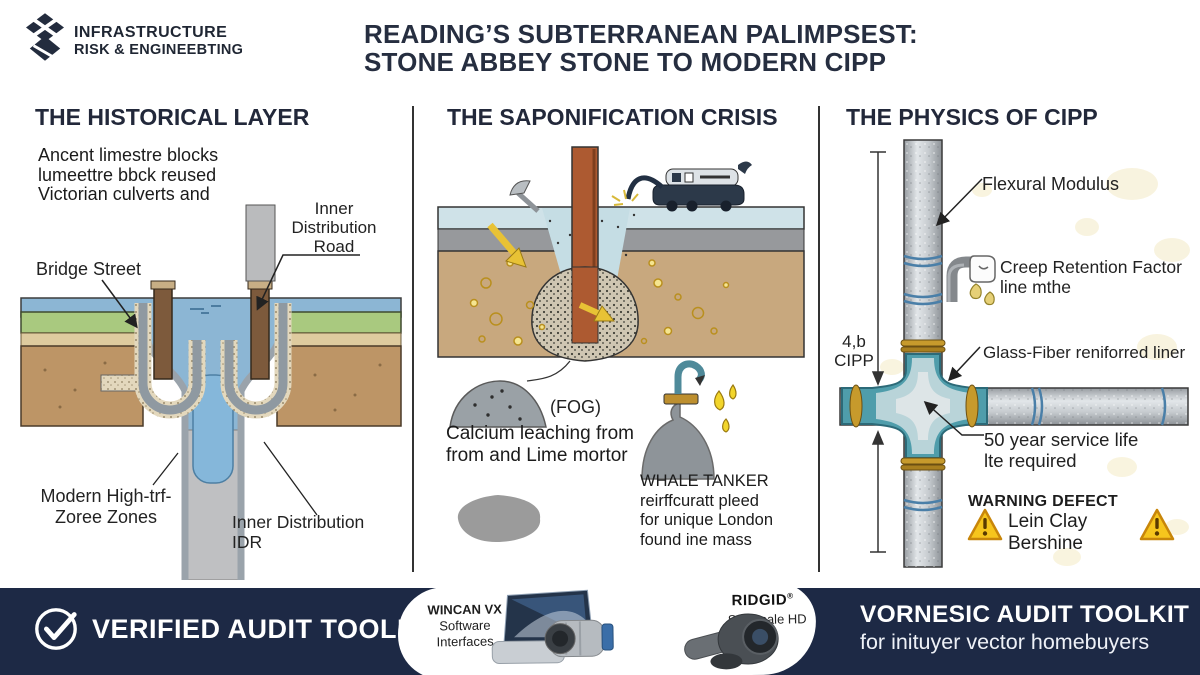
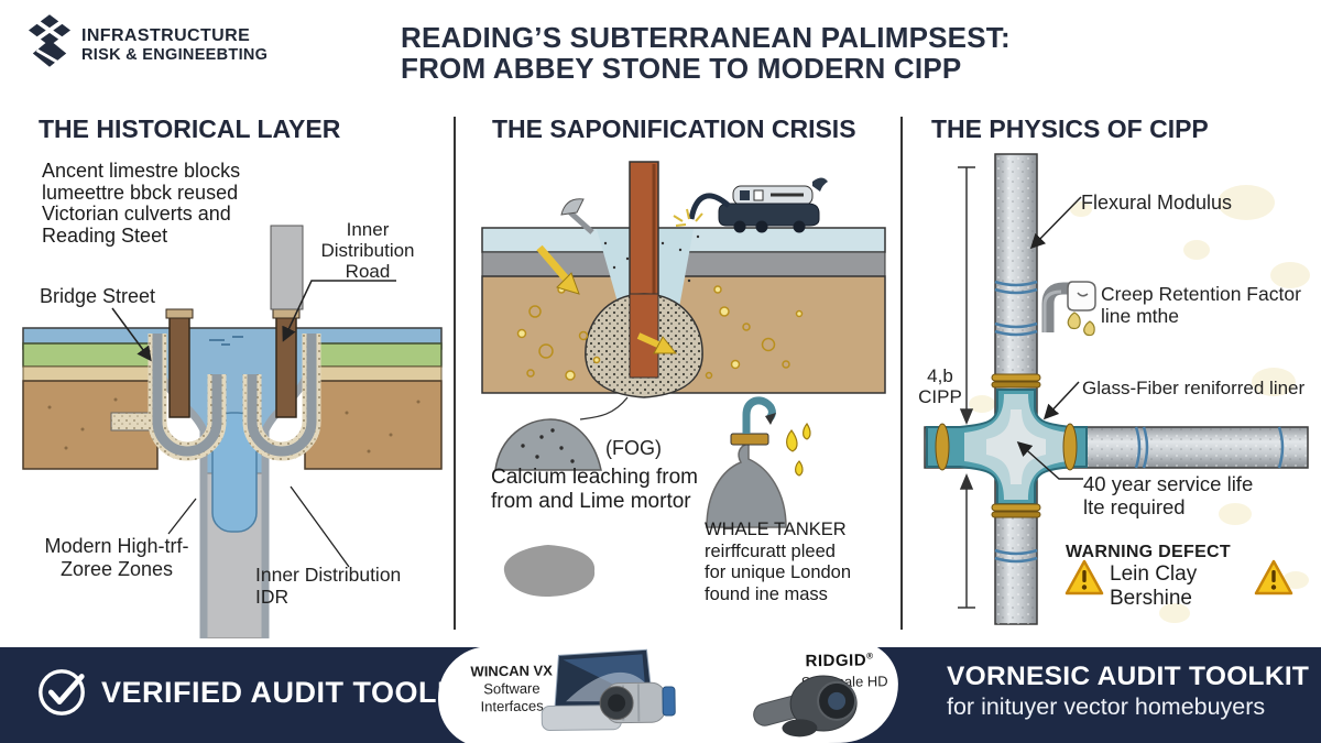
  INFRASTRUCTURE
  RISK & ENGINEEBTING
  READING’S SUBTERRANEAN PALIMPSEST:
- STONE ABBEY STONE TO MODERN CIPP
+ FROM ABBEY STONE TO MODERN CIPP
  THE HISTORICAL LAYER
  Ancent limestre blocks
  lumeettre bbck reused
  Victorian culverts and
+ Reading Steet
  Inner
  Distribution
  Road
  Bridge Street
  Modern High-trf-
  Zoree Zones
  Inner Distribution
  IDR
  THE SAPONIFICATION CRISIS
  (FOG)
  Calcium leaching from
  from and Lime mortor
  WHALE TANKER
  reirffcuratt pleed
  for unique London
  found ine mass
  THE PHYSICS OF CIPP
  4,b
  CIPP
  Flexural Modulus
  Creep Retention Factor
  line mthe
  Glass-Fiber reniforred liner
- 50 year service life
+ 40 year service life
  lte required
  WARNING DEFECT
  Lein Clay
  Bershine
  VERIFIED AUDIT TOOL
  WINCAN VX
  Software
  Interfaces
  RIDGID®
  VORNESIC AUDIT TOOLKIT
  for inituyer vector homebuyers
